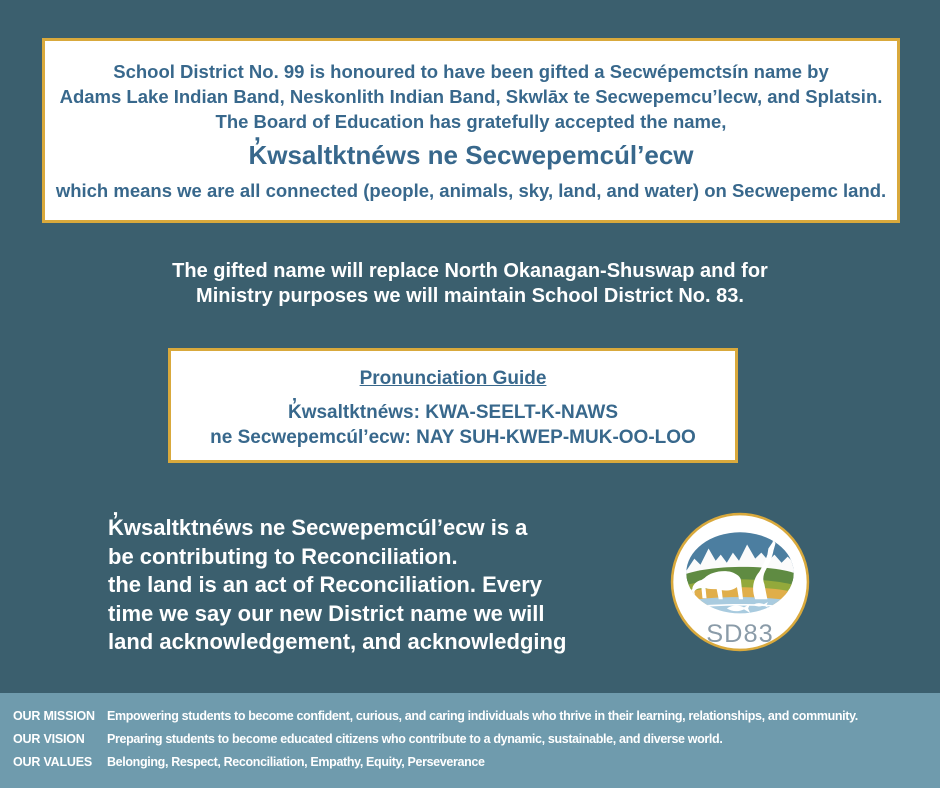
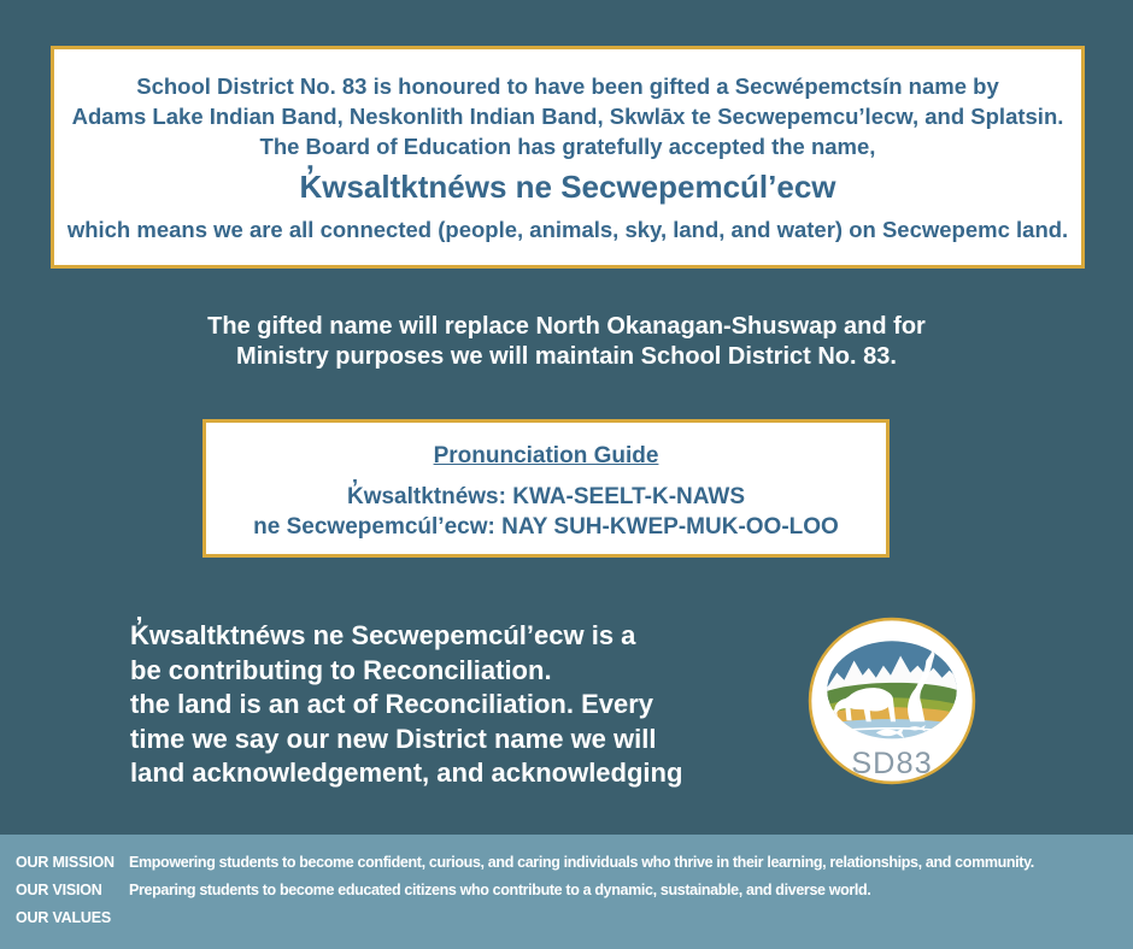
- School District No. 99 is honoured to have been gifted a Secwépemctsín name by
+ School District No. 83 is honoured to have been gifted a Secwépemctsín name by
  Adams Lake Indian Band, Neskonlith Indian Band, Skwlāx te Secwepemcu’lecw, and Splatsin.
  The Board of Education has gratefully accepted the name,
  K̓wsaltktnéws ne Secwepemcúl’ecw
  which means we are all connected (people, animals, sky, land, and water) on Secwepemc land.
  The gifted name will replace North Okanagan-Shuswap and for
  Ministry purposes we will maintain School District No. 83.
  Pronunciation Guide
  K̓wsaltktnéws: KWA-SEELT-K-NAWS
  ne Secwepemcúl’ecw: NAY SUH-KWEP-MUK-OO-LOO
  K̓wsaltktnéws ne Secwepemcúl’ecw is a
  be contributing to Reconciliation.
  the land is an act of Reconciliation. Every
  time we say our new District name we will
  land acknowledgement, and acknowledging
  SD83
  OUR MISSION
  Empowering students to become confident, curious, and caring individuals who thrive in their learning, relationships, and community.
  OUR VISION
  Preparing students to become educated citizens who contribute to a dynamic, sustainable, and diverse world.
  OUR VALUES
- Belonging, Respect, Reconciliation, Empathy, Equity, Perseverance
